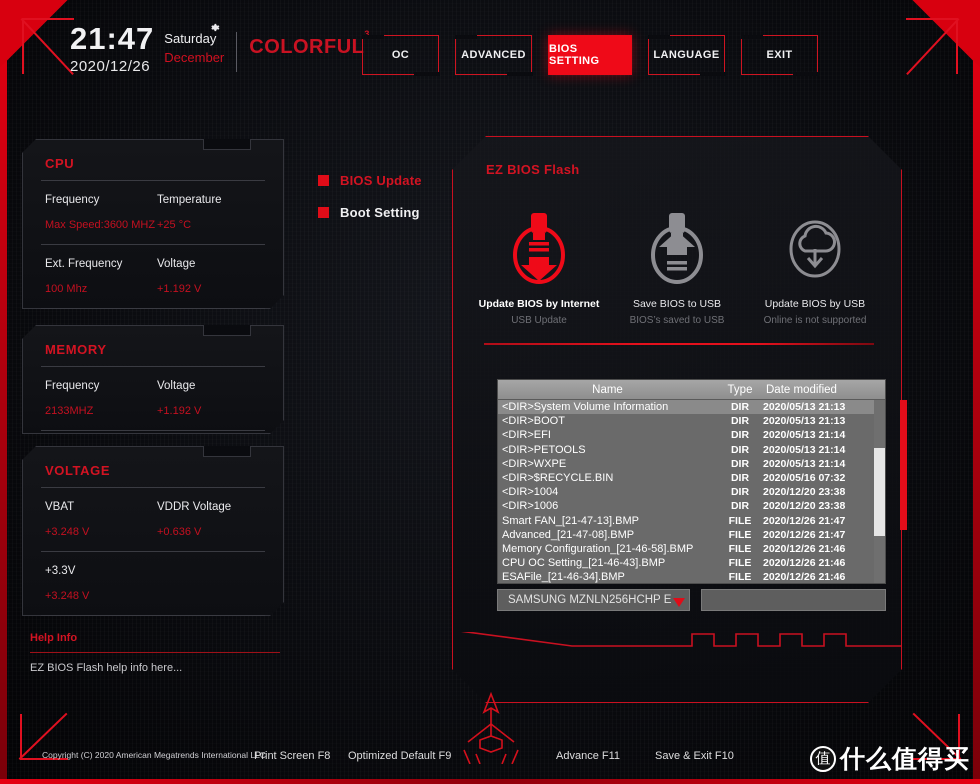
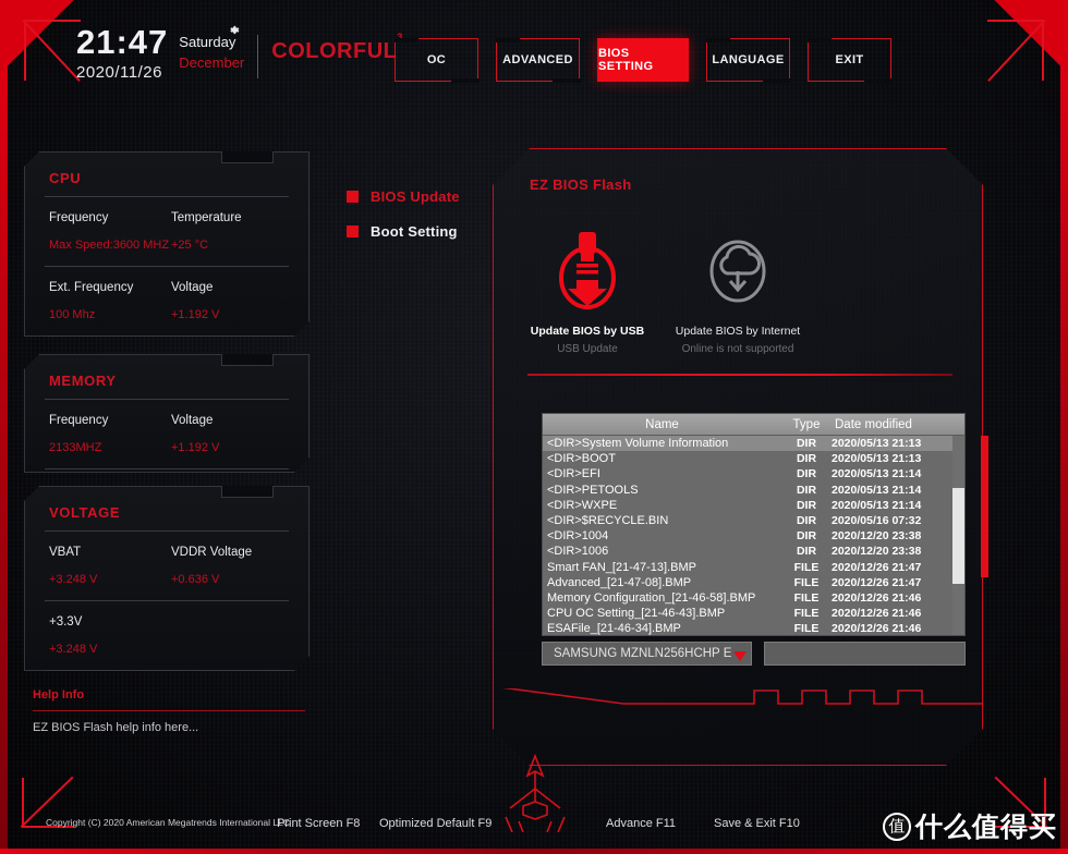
  21:47
- 2020/12/26
+ 2020/11/26
  Saturday
  December
  COLORFUL
  OC
  ADVANCED
  BIOS SETTING
  LANGUAGE
  EXIT
  CPU
  Frequency
  Max Speed:3600 MHZ
  Temperature
  +25 °C
  Ext. Frequency
  100 Mhz
  Voltage
  +1.192 V
  MEMORY
  Frequency
  2133MHZ
  Voltage
  +1.192 V
  VOLTAGE
  VBAT
  +3.248 V
  VDDR Voltage
  +0.636 V
  +3.3V
  +3.248 V
  Help Info
  EZ BIOS Flash help info here...
  BIOS Update
  Boot Setting
  EZ BIOS Flash
- Update BIOS by Internet
+ Update BIOS by USB
  USB Update
- Save BIOS to USB
- BIOS’s saved to USB
- Update BIOS by USB
+ Update BIOS by Internet
  Online is not supported
  Name
  Type
  Date modified
  <DIR>System Volume Information
  DIR
  2020/05/13 21:13
  <DIR>BOOT
  DIR
  2020/05/13 21:13
  <DIR>EFI
  DIR
  2020/05/13 21:14
  <DIR>PETOOLS
  DIR
  2020/05/13 21:14
  <DIR>WXPE
  DIR
  2020/05/13 21:14
  <DIR>$RECYCLE.BIN
  DIR
  2020/05/16 07:32
  <DIR>1004
  DIR
  2020/12/20 23:38
  <DIR>1006
  DIR
  2020/12/20 23:38
  Smart FAN_[21-47-13].BMP
  FILE
  2020/12/26 21:47
  Advanced_[21-47-08].BMP
  FILE
  2020/12/26 21:47
  Memory Configuration_[21-46-58].BMP
  FILE
  2020/12/26 21:46
  CPU OC Setting_[21-46-43].BMP
  FILE
  2020/12/26 21:46
  ESAFile_[21-46-34].BMP
  FILE
  2020/12/26 21:46
  SAMSUNG MZNLN256HCHP E
  Copyright (C) 2020 American Megatrends International LLC
  Print Screen F8
  Optimized Default F9
  Advance F11
  Save & Exit F10
  值
  什么值得买
